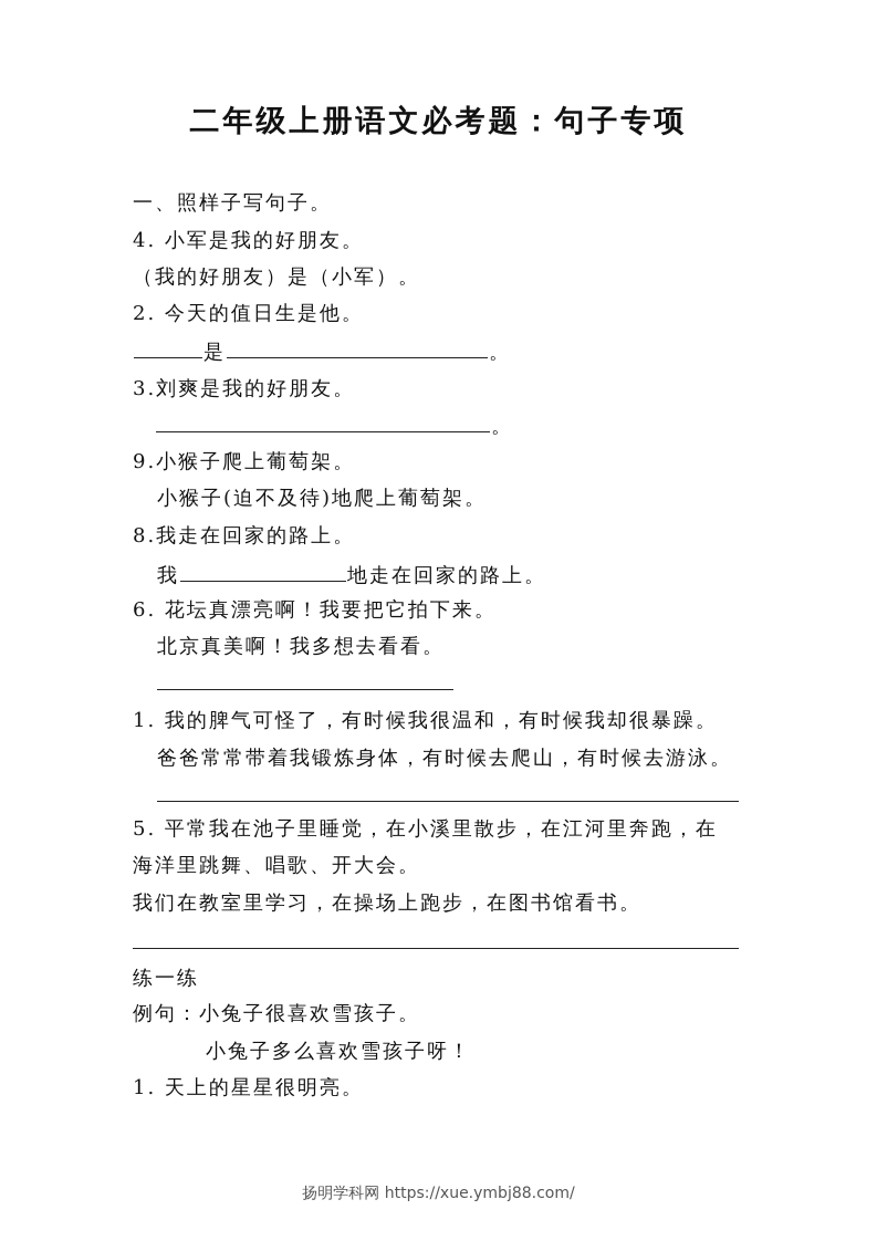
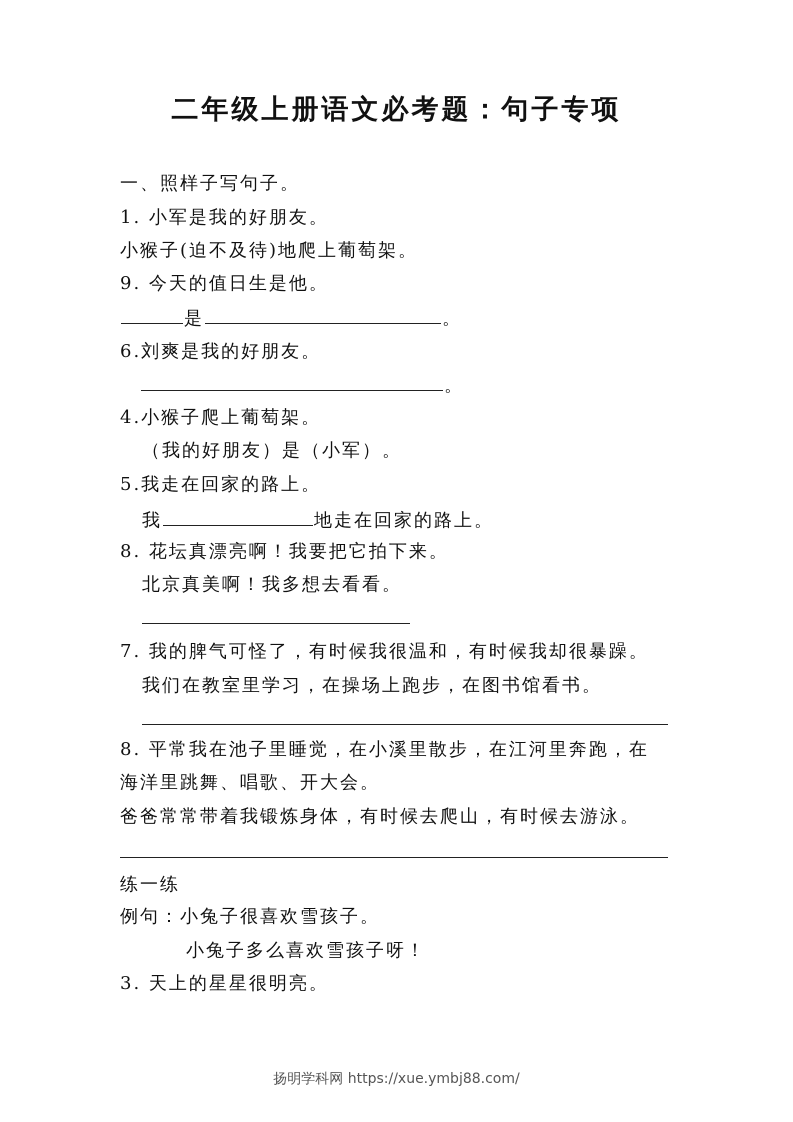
  二年级上册语文必考题：句子专项
  一、照样子写句子。
- 4. 小军是我的好朋友。
+ 1. 小军是我的好朋友。
- （我的好朋友）是（小军）。
+ 小猴子(迫不及待)地爬上葡萄架。
- 2. 今天的值日生是他。
+ 9. 今天的值日生是他。
  是 。
- 3.刘爽是我的好朋友。
+ 6.刘爽是我的好朋友。
  。
- 9.小猴子爬上葡萄架。
+ 4.小猴子爬上葡萄架。
- 小猴子(迫不及待)地爬上葡萄架。
+ （我的好朋友）是（小军）。
- 8.我走在回家的路上。
+ 5.我走在回家的路上。
  我 地走在回家的路上。
- 6. 花坛真漂亮啊！我要把它拍下来。
+ 8. 花坛真漂亮啊！我要把它拍下来。
  北京真美啊！我多想去看看。
- 1. 我的脾气可怪了，有时候我很温和，有时候我却很暴躁。
+ 7. 我的脾气可怪了，有时候我很温和，有时候我却很暴躁。
- 爸爸常常带着我锻炼身体，有时候去爬山，有时候去游泳。
+ 我们在教室里学习，在操场上跑步，在图书馆看书。
- 5. 平常我在池子里睡觉，在小溪里散步，在江河里奔跑，在
+ 8. 平常我在池子里睡觉，在小溪里散步，在江河里奔跑，在
  海洋里跳舞、唱歌、开大会。
- 我们在教室里学习，在操场上跑步，在图书馆看书。
+ 爸爸常常带着我锻炼身体，有时候去爬山，有时候去游泳。
  练一练
  例句：小兔子很喜欢雪孩子。
  小兔子多么喜欢雪孩子呀！
- 1. 天上的星星很明亮。
+ 3. 天上的星星很明亮。
  扬明学科网 https://xue.ymbj88.com/
